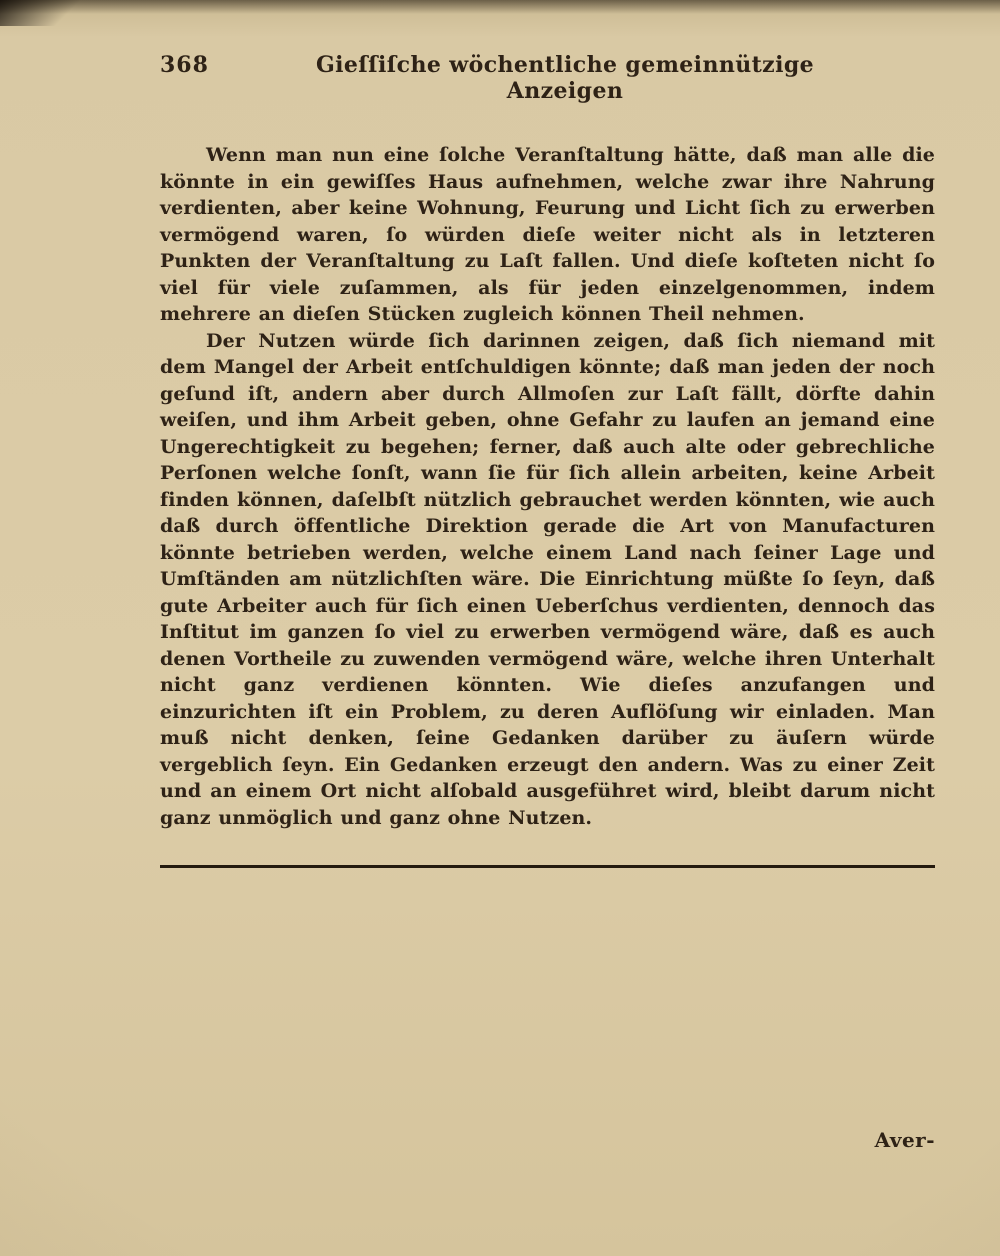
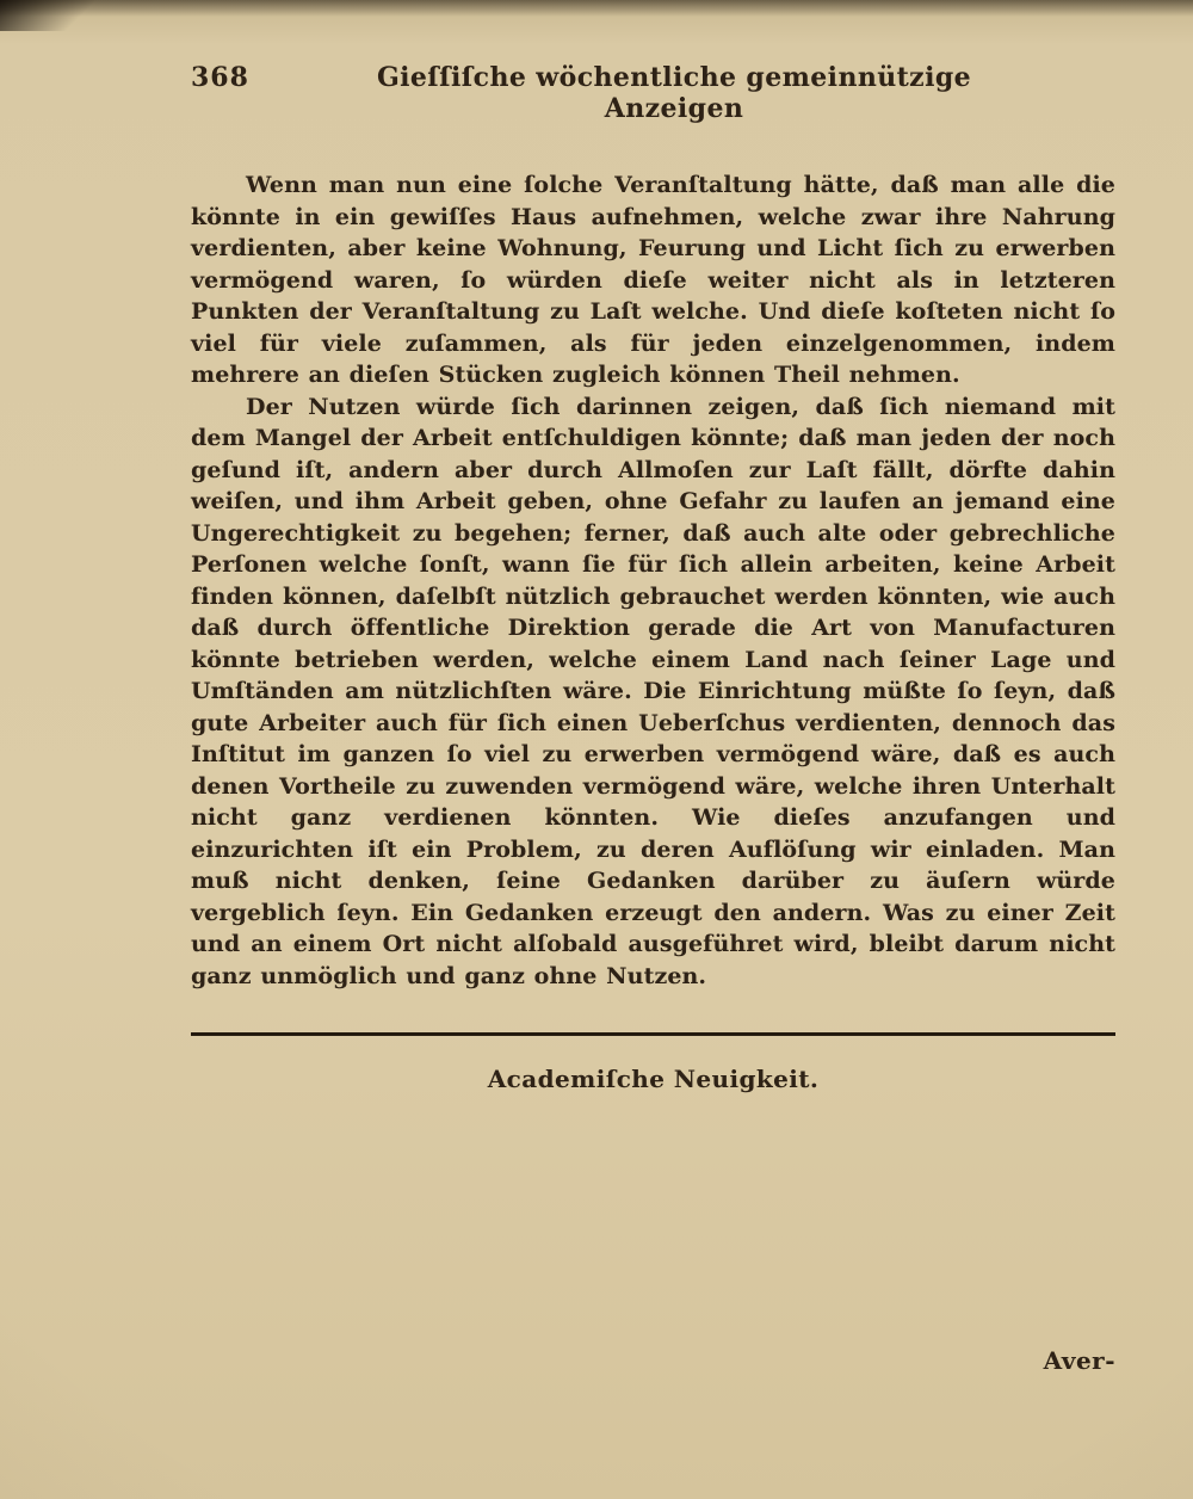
  368
  Gieſſiſche wöchentliche gemeinnützige Anzeigen
- Wenn man nun eine ſolche Veranſtaltung hätte, daß man alle die könnte in ein gewiſſes Haus aufnehmen, welche zwar ihre Nahrung verdienten, aber keine Wohnung, Feurung und Licht ſich zu erwerben vermögend waren, ſo würden dieſe weiter nicht als in letzteren Punkten der Veranſtaltung zu Laſt fallen. Und dieſe koſteten nicht ſo viel für viele zuſammen, als für jeden einzelgenommen, indem mehrere an dieſen Stücken zugleich können Theil nehmen.
+ Wenn man nun eine ſolche Veranſtaltung hätte, daß man alle die könnte in ein gewiſſes Haus aufnehmen, welche zwar ihre Nahrung verdienten, aber keine Wohnung, Feurung und Licht ſich zu erwerben vermögend waren, ſo würden dieſe weiter nicht als in letzteren Punkten der Veranſtaltung zu Laſt welche. Und dieſe koſteten nicht ſo viel für viele zuſammen, als für jeden einzelgenommen, indem mehrere an dieſen Stücken zugleich können Theil nehmen.
  Der Nutzen würde ſich darinnen zeigen, daß ſich niemand mit dem Mangel der Arbeit entſchuldigen könnte; daß man jeden der noch geſund iſt, andern aber durch Allmoſen zur Laſt fällt, dörfte dahin weiſen, und ihm Arbeit geben, ohne Gefahr zu laufen an jemand eine Ungerechtigkeit zu begehen; ferner, daß auch alte oder gebrechliche Perſonen welche ſonſt, wann ſie für ſich allein arbeiten, keine Arbeit finden können, daſelbſt nützlich gebrauchet werden könnten, wie auch daß durch öffentliche Direktion gerade die Art von Manufacturen könnte betrieben werden, welche einem Land nach ſeiner Lage und Umſtänden am nützlichſten wäre. Die Einrichtung müßte ſo ſeyn, daß gute Arbeiter auch für ſich einen Ueberſchus verdienten, dennoch das Inſtitut im ganzen ſo viel zu erwerben vermögend wäre, daß es auch denen Vortheile zu zuwenden vermögend wäre, welche ihren Unterhalt nicht ganz verdienen könnten. Wie dieſes anzufangen und einzurichten iſt ein Problem, zu deren Auflöſung wir einladen. Man muß nicht denken, ſeine Gedanken darüber zu äuſern würde vergeblich ſeyn. Ein Gedanken erzeugt den andern. Was zu einer Zeit und an einem Ort nicht alſobald ausgeführet wird, bleibt darum nicht ganz unmöglich und ganz ohne Nutzen.
+ Academiſche Neuigkeit.
  Aver-
